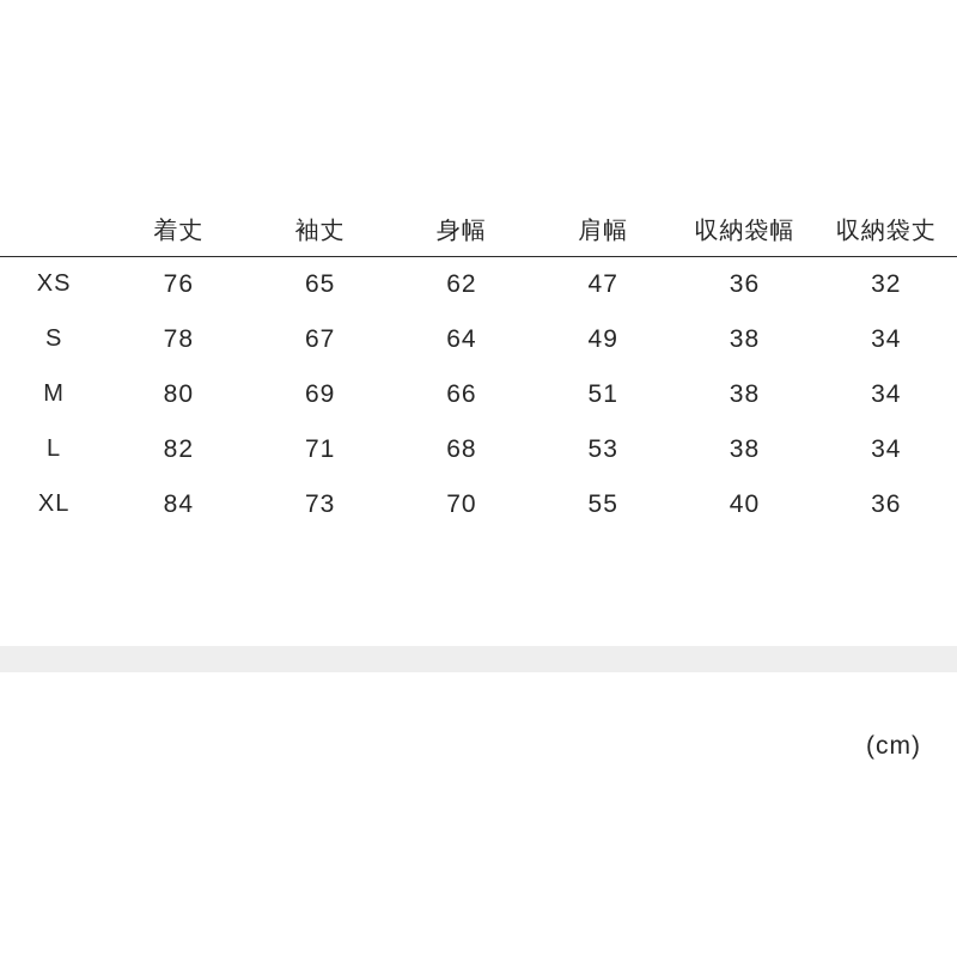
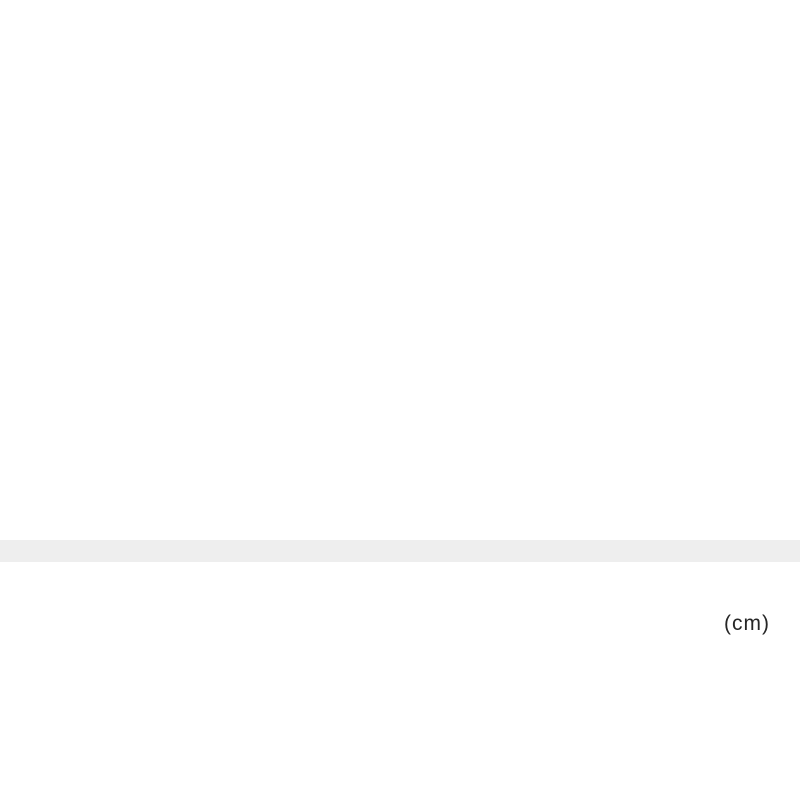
- 	着丈	袖丈	身幅	肩幅	収納袋幅	収納袋丈
- XS	76	65	62	47	36	32
- S	78	67	64	49	38	34
- M	80	69	66	51	38	34
- L	82	71	68	53	38	34
- XL	84	73	70	55	40	36
  (cm)
